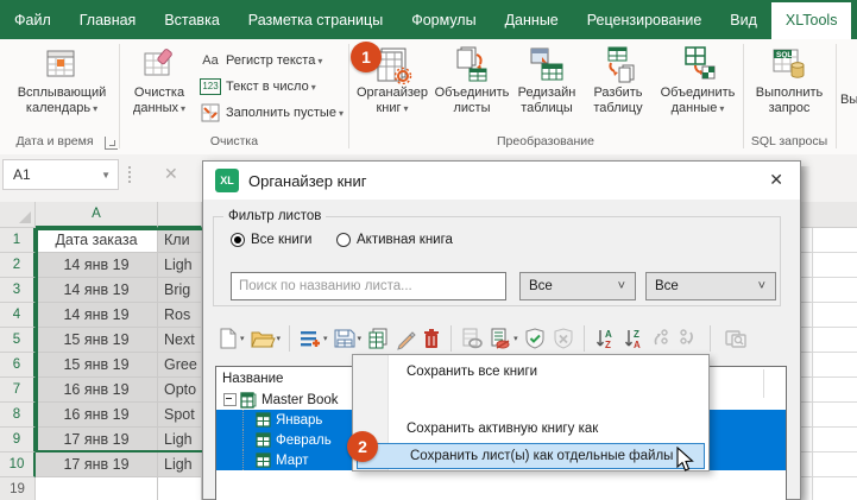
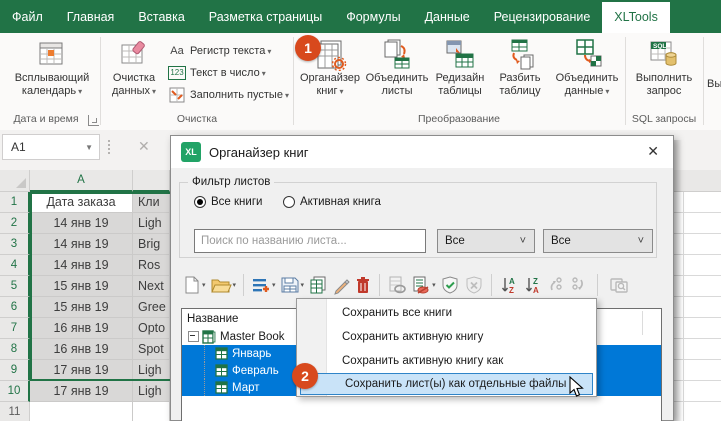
  Файл
  Главная
  Вставка
  Разметка страницы
  Формулы
  Данные
  Рецензирование
- Вид
  XLTools
  Всплывающий
  календарь
  Дата и время
  Очистка
  данных
  Aa
  Регистр текста
  123
  Текст в число
  Заполнить пустые
  Очистка
  Органайзер
  книг
  Объединить
  листы
  Редизайн
  таблицы
  Разбить
  таблицу
  Объединить
  данные
  Преобразование
  Выполнить
  запрос
  SQL запросы
  Вы
  1
  A1
  ▼
  A
  1
  2
  3
  4
  5
  6
  7
  8
  9
  10
- 19
+ 11
  Дата заказа
  Кли
  14 янв 19
  Ligh
  14 янв 19
  Brig
  14 янв 19
  Ros
  15 янв 19
  Next
  15 янв 19
  Gree
  16 янв 19
  Opto
  16 янв 19
  Spot
  17 янв 19
  Ligh
  17 янв 19
  Ligh
  XL
  Органайзер книг
  ✕
  Фильтр листов
  Все книги
  Активная книга
  Поиск по названию листа...
  Все
  Все
  A
  Z
  Z
  A
  Название
  Master Book
  Январь
  Февраль
  Март
  Сохранить все книги
+ Сохранить активную книгу
  Сохранить активную книгу как
  Сохранить лист(ы) как отдельные файлы
  2
